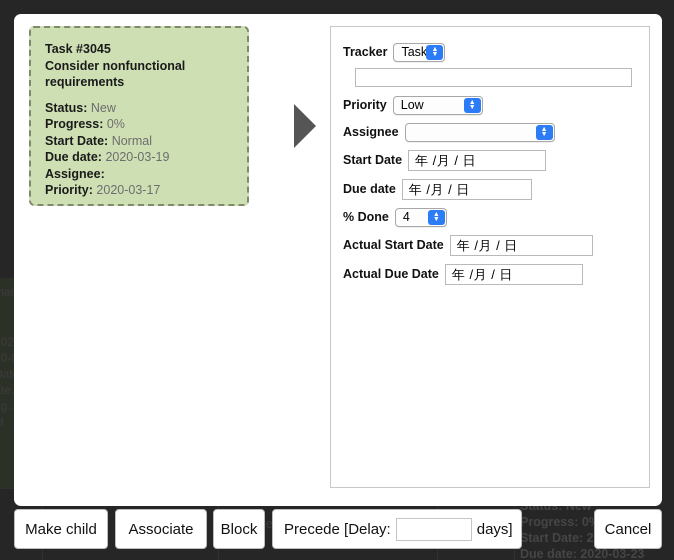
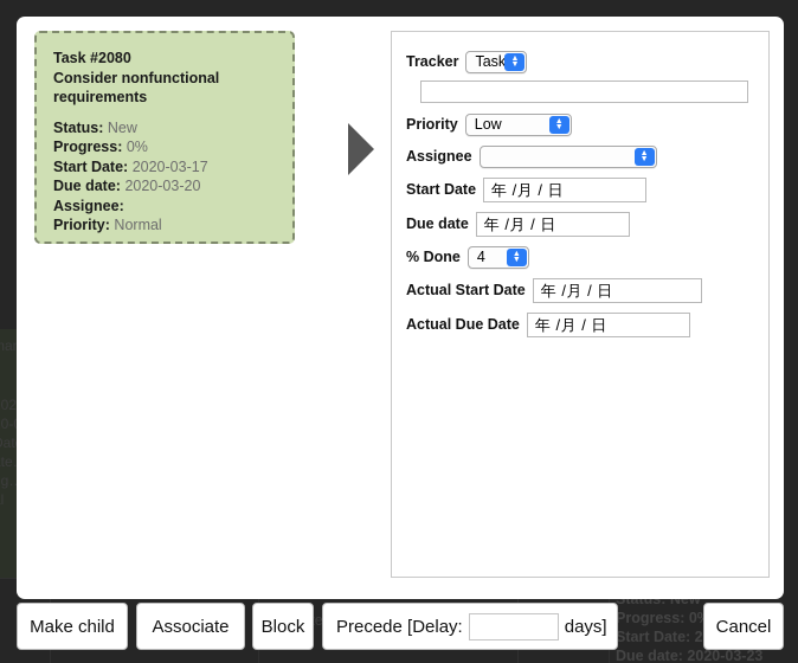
  Status: New
  Progress: 0
  Due date: 2020-03-23
- Task #3045
+ Task #2080
  Consider nonfunctional
  requirements
  Status: New
  Progress: 0%
- Start Date: Normal
+ Start Date: 2020-03-17
- Due date: 2020-03-19
+ Due date: 2020-03-20
  Assignee:
- Priority: 2020-03-17
+ Priority: Normal
  Tracker
  Task
  Priority
  Low
  Assignee
  Start Date
  年 /月 / 日
  Due date
  年 /月 / 日
  % Done
  4
  Actual Start Date
  年 /月 / 日
  Actual Due Date
  年 /月 / 日
  Make child
  Associate
  Block
  Precede [Delay:
  days]
  Cancel
